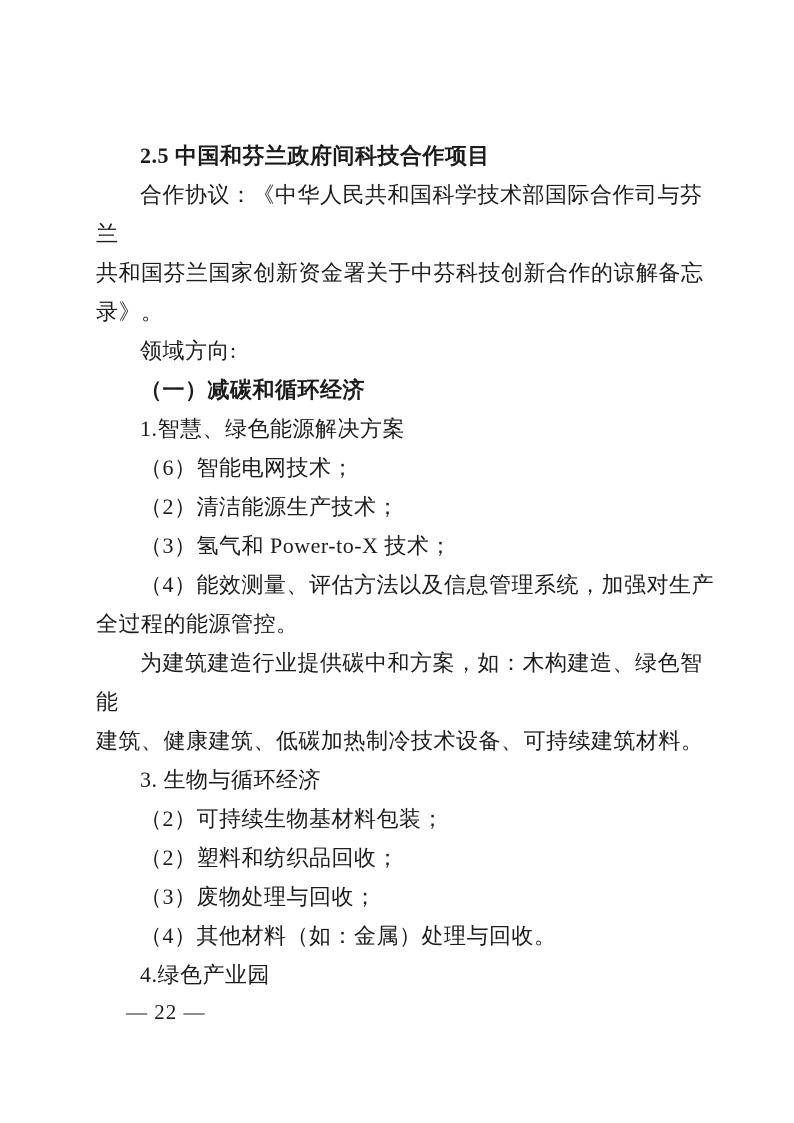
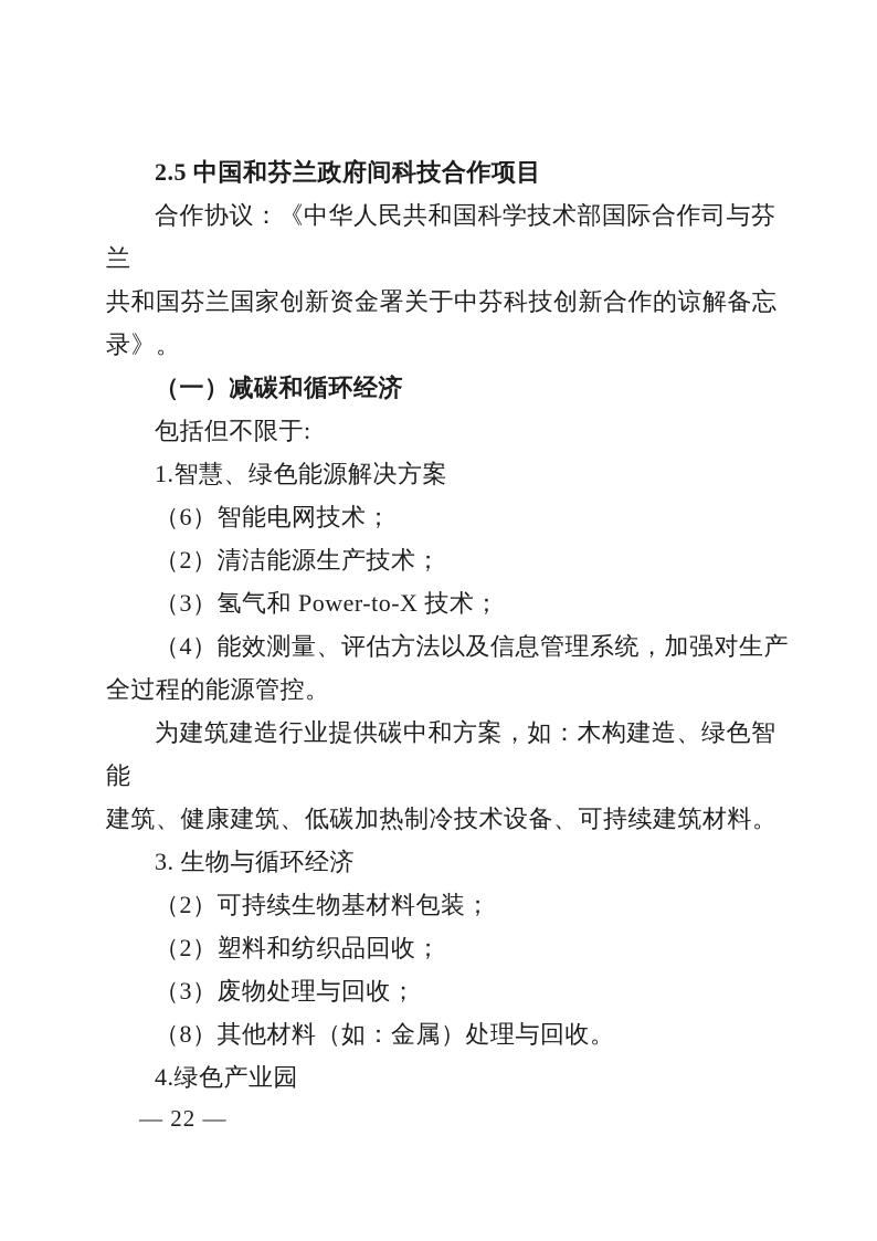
  2.5 中国和芬兰政府间科技合作项目
  合作协议：《中华人民共和国科学技术部国际合作司与芬兰
  共和国芬兰国家创新资金署关于中芬科技创新合作的谅解备忘
  录》。
- 领域方向:
  （一）减碳和循环经济
+ 包括但不限于:
  1.智慧、绿色能源解决方案
  （6）智能电网技术；
  （2）清洁能源生产技术；
  （3）氢气和 Power-to-X 技术；
  （4）能效测量、评估方法以及信息管理系统，加强对生产
  全过程的能源管控。
  为建筑建造行业提供碳中和方案，如：木构建造、绿色智能
  建筑、健康建筑、低碳加热制冷技术设备、可持续建筑材料。
  3. 生物与循环经济
  （2）可持续生物基材料包装；
  （2）塑料和纺织品回收；
  （3）废物处理与回收；
- （4）其他材料（如：金属）处理与回收。
+ （8）其他材料（如：金属）处理与回收。
  4.绿色产业园
  — 22 —
